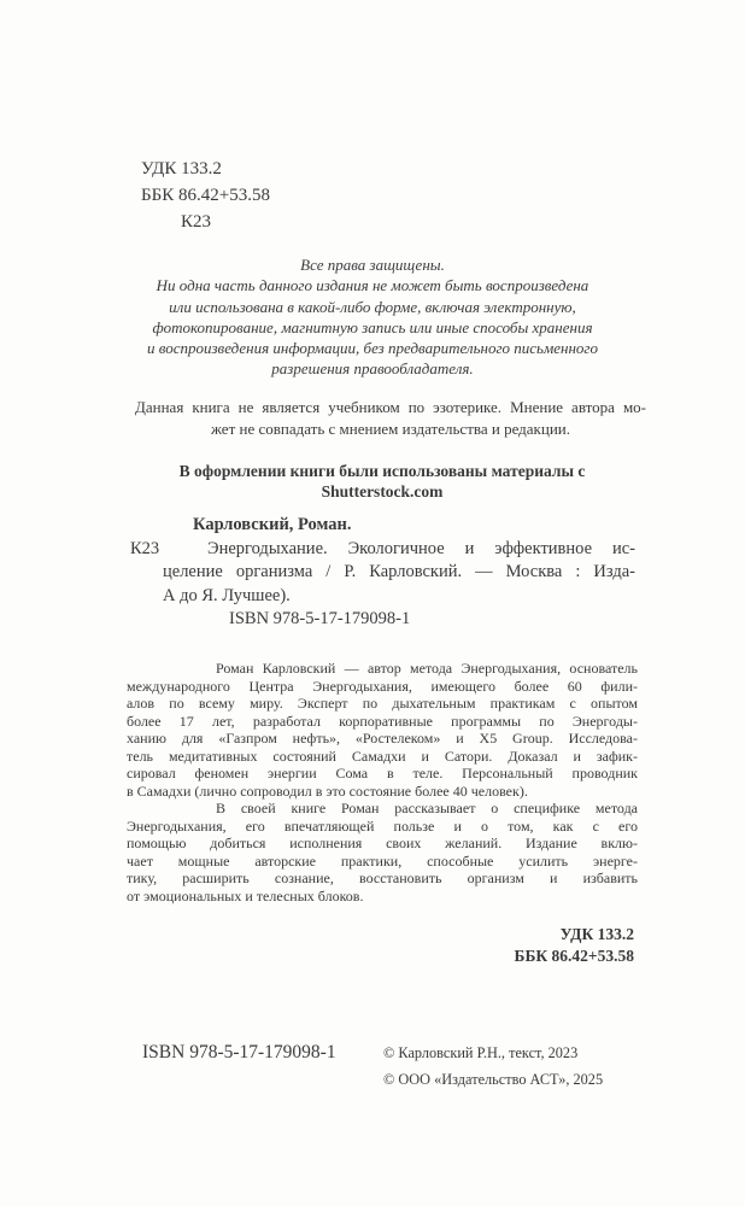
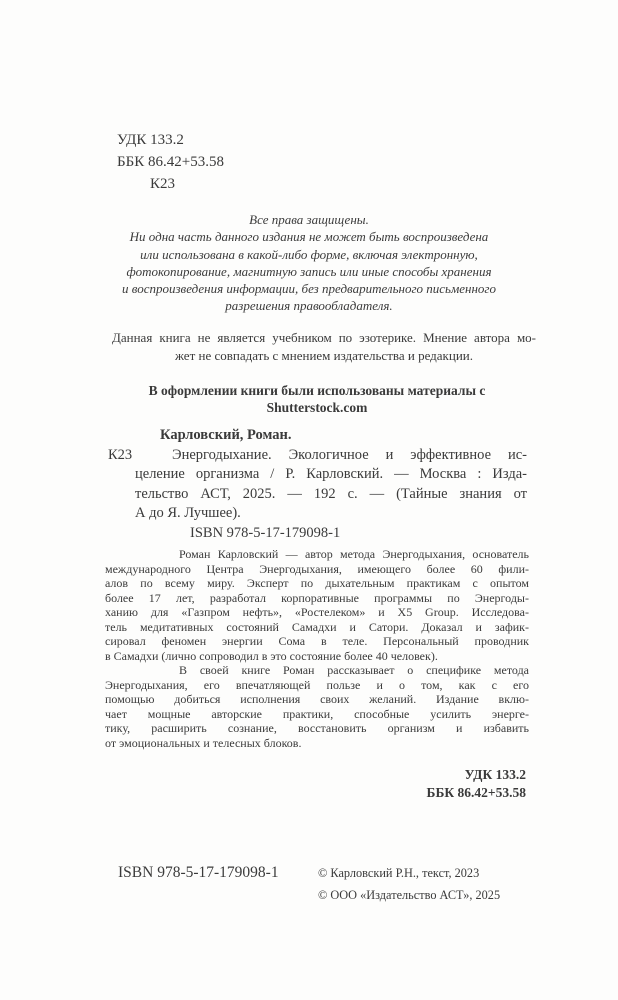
  УДК 133.2
  ББК 86.42+53.58
  К23
  Все права защищены.
  Ни одна часть данного издания не может быть воспроизведена
  или использована в какой-либо форме, включая электронную,
  фотокопирование, магнитную запись или иные способы хранения
  и воспроизведения информации, без предварительного письменного
  разрешения правообладателя.
  Данная книга не является учебником по эзотерике. Мнение автора мо-
  жет не совпадать с мнением издательства и редакции.
  В оформлении книги были использованы материалы с Shutterstock.com
  К23
  Карловский, Роман.
  Энергодыхание. Экологичное и эффективное ис-
  целение организма / Р. Карловский. — Москва : Изда-
+ тельство АСТ, 2025. — 192 с. — (Тайные знания от
  А до Я. Лучшее).
  ISBN 978-5-17-179098-1
  Роман Карловский — автор метода Энергодыхания, основатель
  международного Центра Энергодыхания, имеющего более 60 фили-
  алов по всему миру. Эксперт по дыхательным практикам с опытом
  более 17 лет, разработал корпоративные программы по Энергоды-
  ханию для «Газпром нефть», «Ростелеком» и X5 Group. Исследова-
  тель медитативных состояний Самадхи и Сатори. Доказал и зафик-
  сировал феномен энергии Сома в теле. Персональный проводник
  в Самадхи (лично сопроводил в это состояние более 40 человек).
  В своей книге Роман рассказывает о специфике метода
  Энергодыхания, его впечатляющей пользе и о том, как с его
  помощью добиться исполнения своих желаний. Издание вклю-
  чает мощные авторские практики, способные усилить энерге-
  тику, расширить сознание, восстановить организм и избавить
  от эмоциональных и телесных блоков.
  УДК 133.2
  ББК 86.42+53.58
  ISBN 978-5-17-179098-1
  © Карловский Р.Н., текст, 2023
  © ООО «Издательство АСТ», 2025
